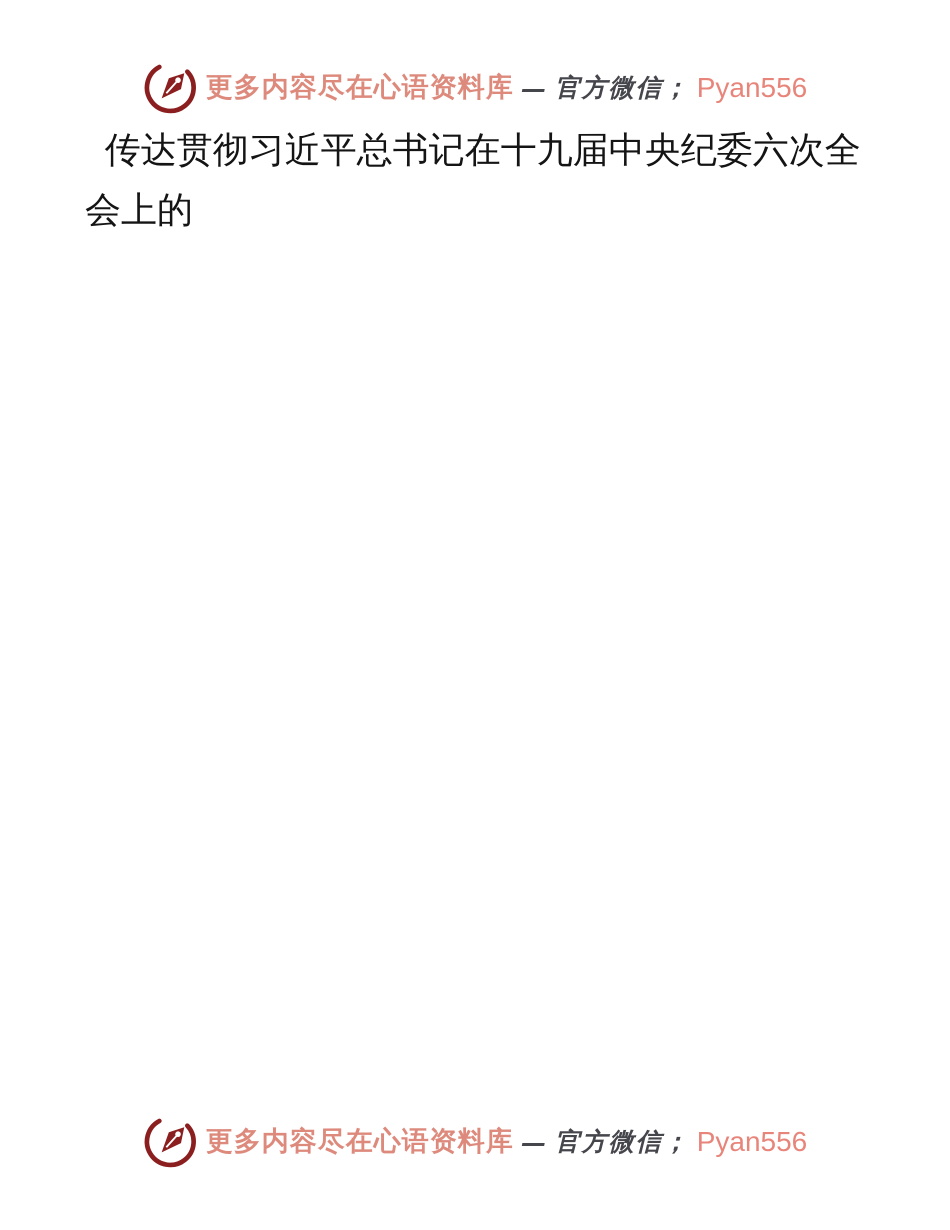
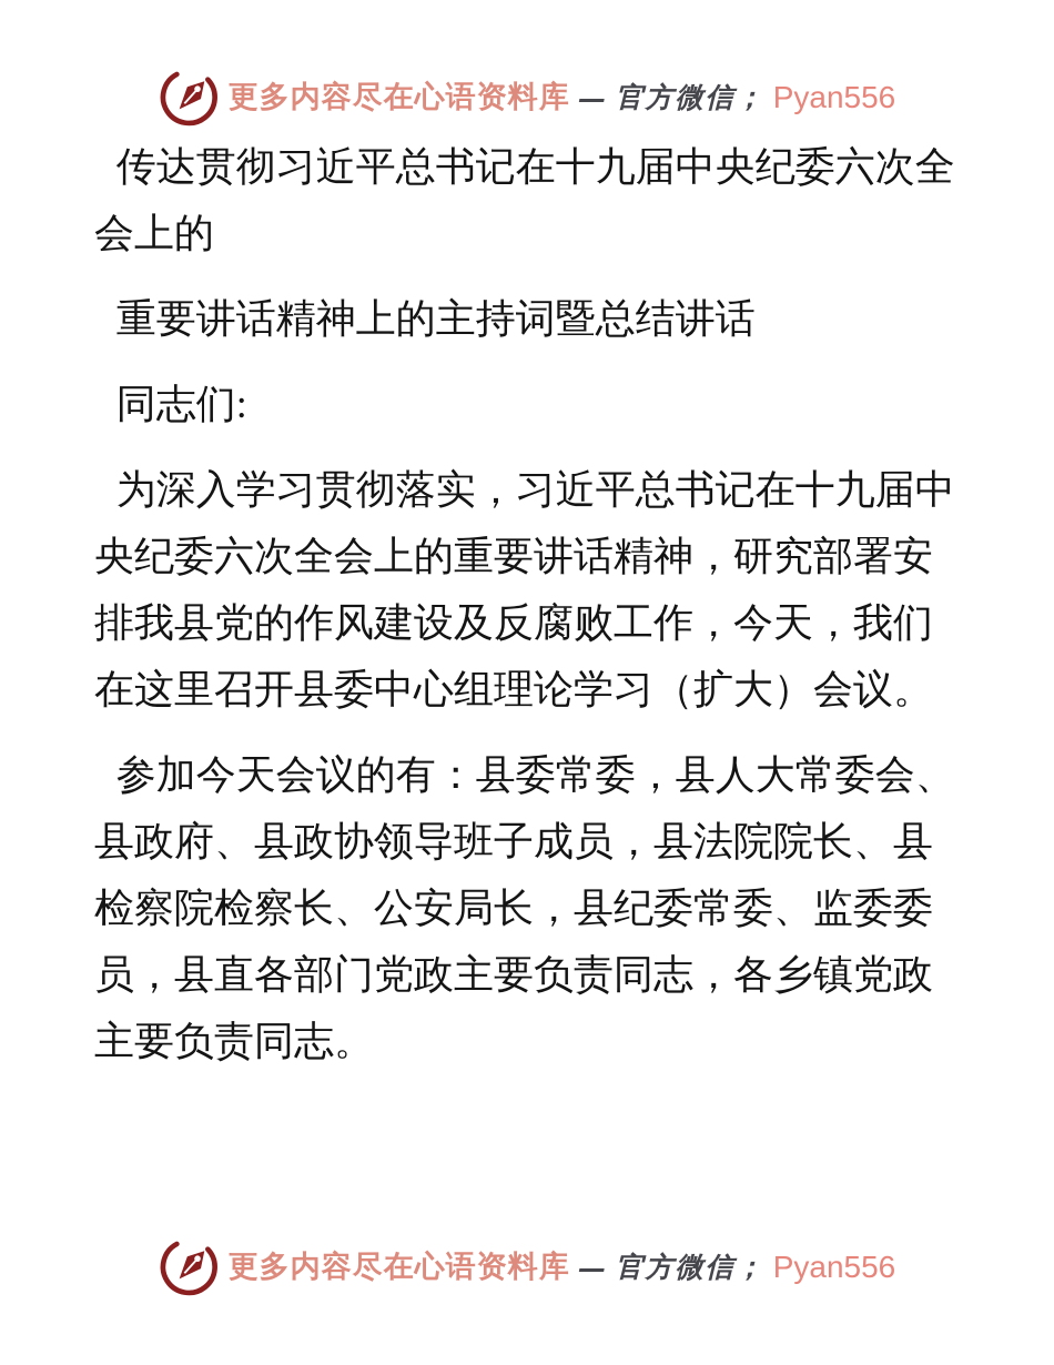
  更多内容尽在心语资料库
  —
  官方微信；
  Pyan556
  传达贯彻习近平总书记在十九届中央纪委六次全会上的
+ 重要讲话精神上的主持词暨总结讲话
+ 同志们:
+ 为深入学习贯彻落实，习近平总书记在十九届中央纪委六次全会上的重要讲话精神，研究部署安排我县党的作风建设及反腐败工作，今天，我们在这里召开县委中心组理论学习（扩大）会议。
+ 参加今天会议的有：县委常委，县人大常委会、县政府、县政协领导班子成员，县法院院长、县检察院检察长、公安局长，县纪委常委、监委委员，县直各部门党政主要负责同志，各乡镇党政主要负责同志。
  更多内容尽在心语资料库
  —
  官方微信；
  Pyan556
